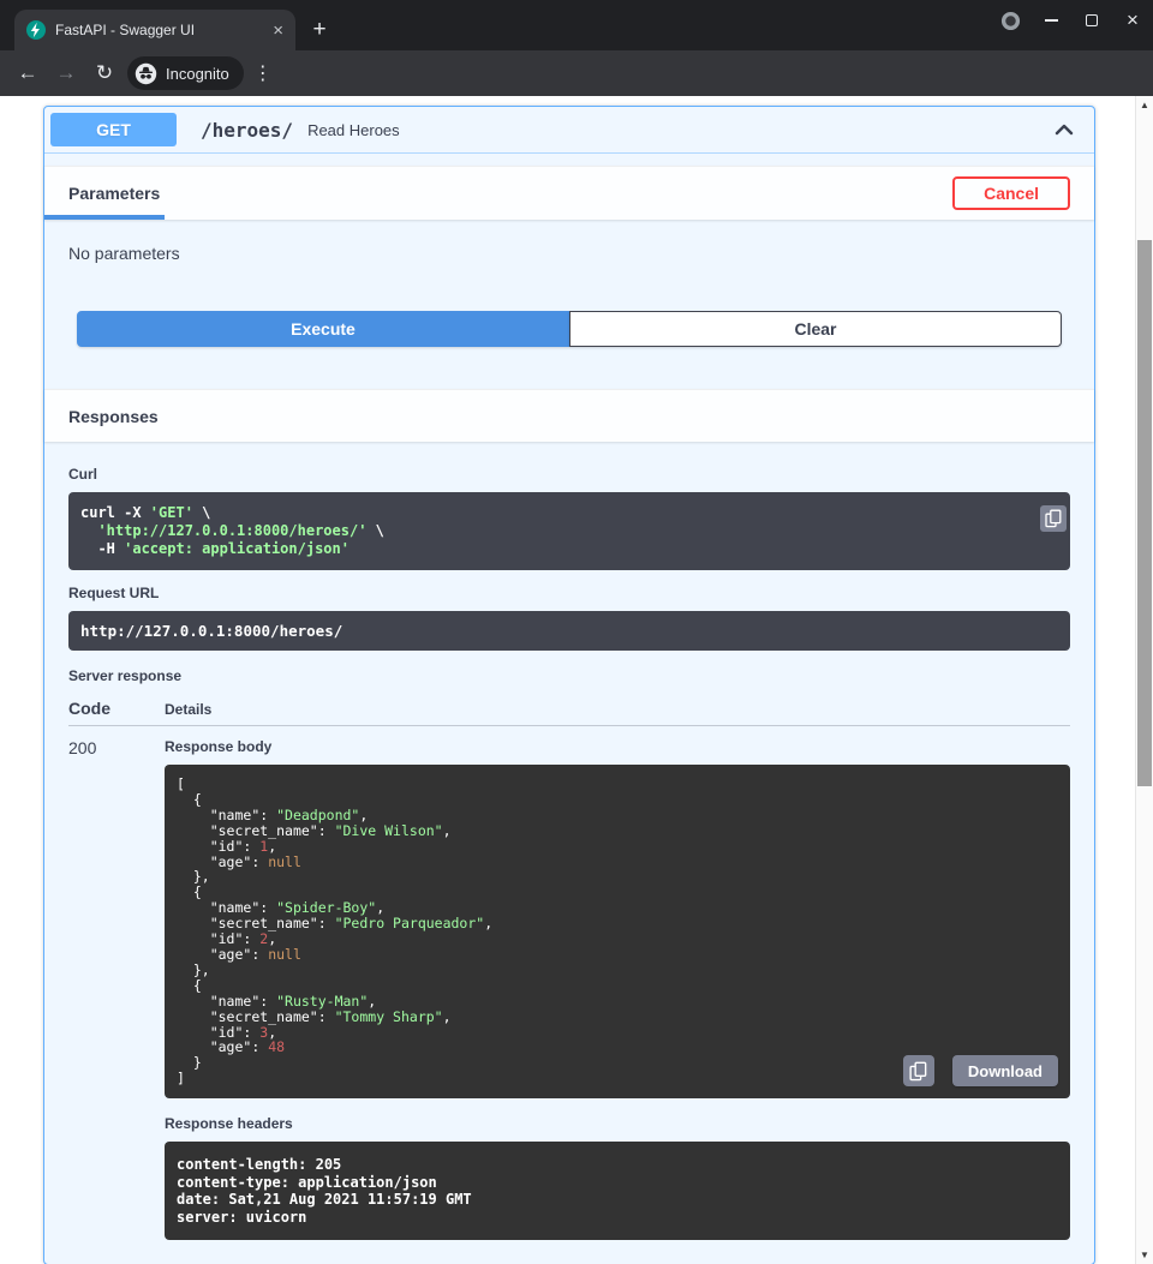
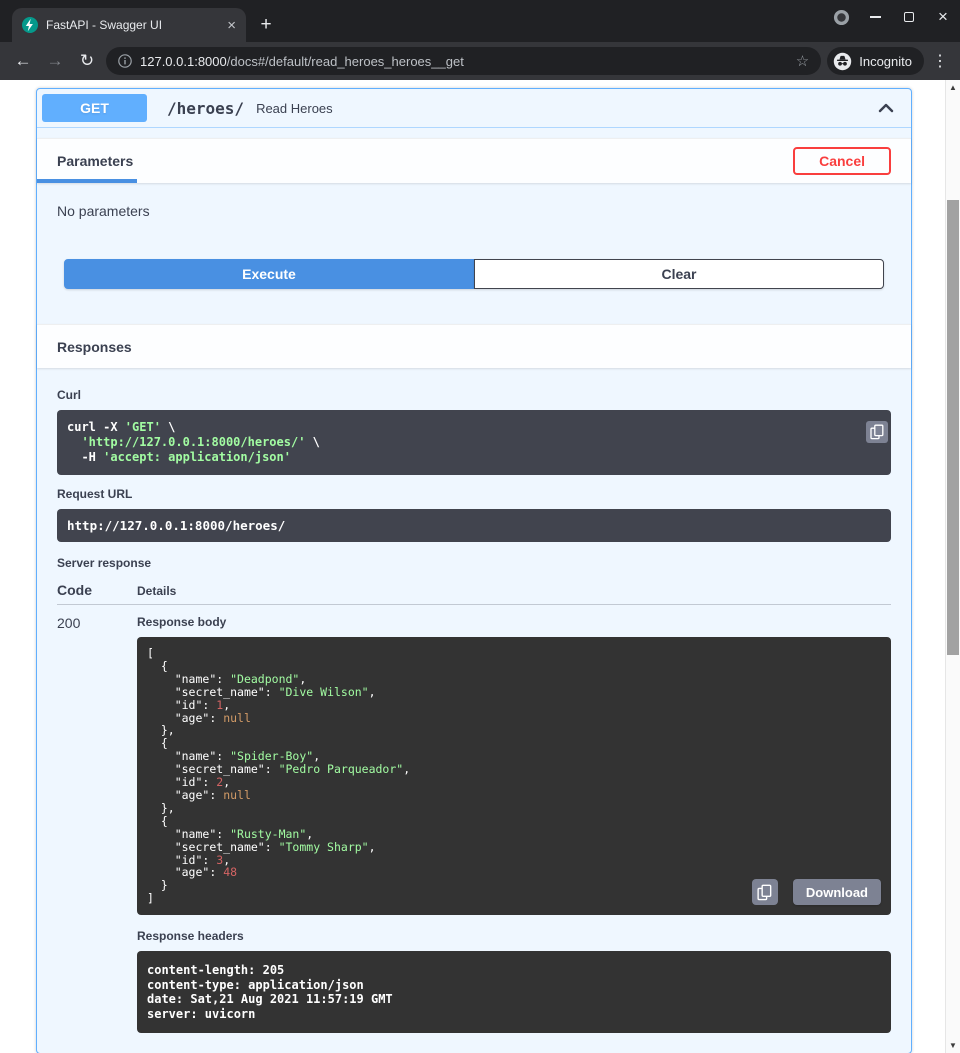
  FastAPI - Swagger UI
  ×
  +
  ×
  ←
  →
  ↻
+ 127.0.0.1:8000/docs#/default/read_heroes_heroes__get
+ ☆
  Incognito
  ⋮
  GET
  /heroes/
  Read Heroes
  Parameters
  Cancel
  No parameters
  Execute
  Clear
  Responses
  Curl
  curl -X 'GET' \
  'http://127.0.0.1:8000/heroes/' \
  -H 'accept: application/json'
  Request URL
  http://127.0.0.1:8000/heroes/
  Server response
  Code
  Details
  200
  Response body
  [
  {
  "name": "Deadpond",
  "secret_name": "Dive Wilson",
  "id": 1,
  "age": null
  },
  {
  "name": "Spider-Boy",
  "secret_name": "Pedro Parqueador",
  "id": 2,
  "age": null
  },
  {
  "name": "Rusty-Man",
  "secret_name": "Tommy Sharp",
  "id": 3,
  "age": 48
  }
  ]
  Download
  Response headers
  content-length: 205
  content-type: application/json
  date: Sat,21 Aug 2021 11:57:19 GMT
  server: uvicorn
  ▲
  ▼
